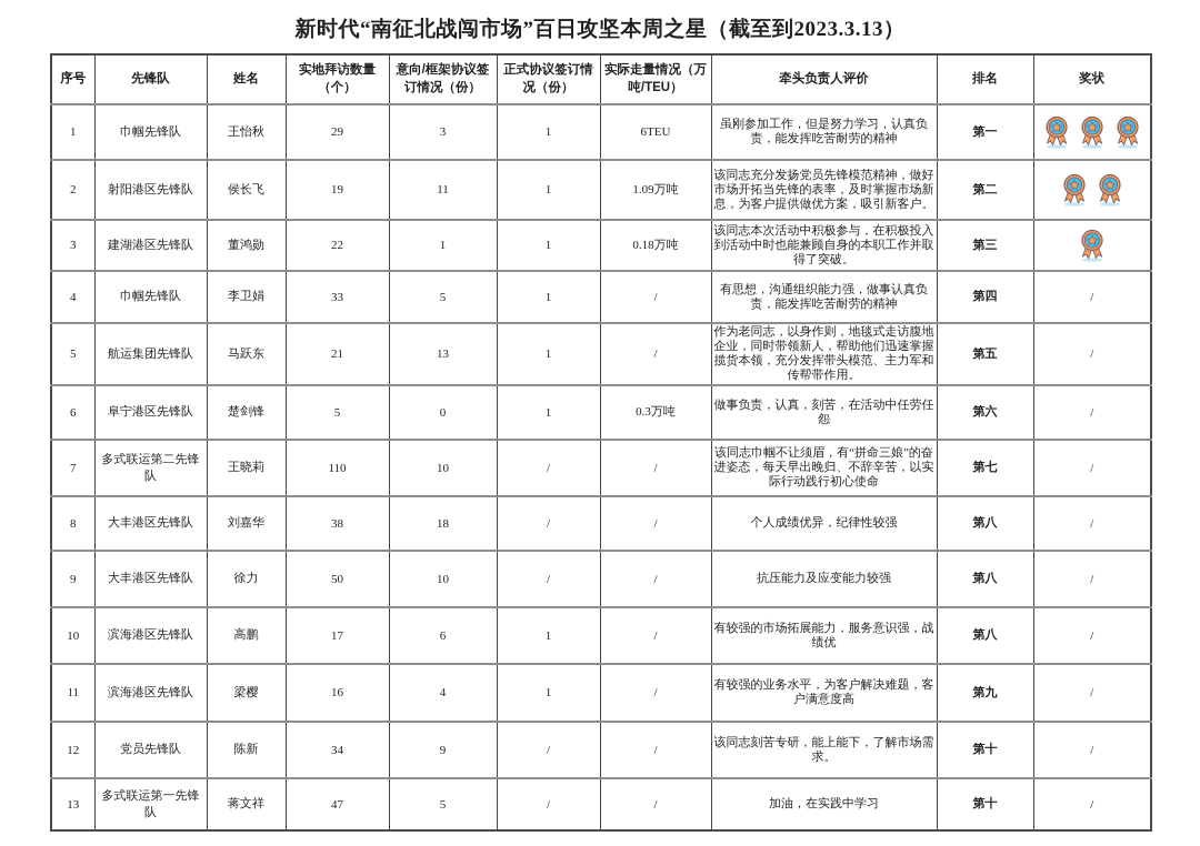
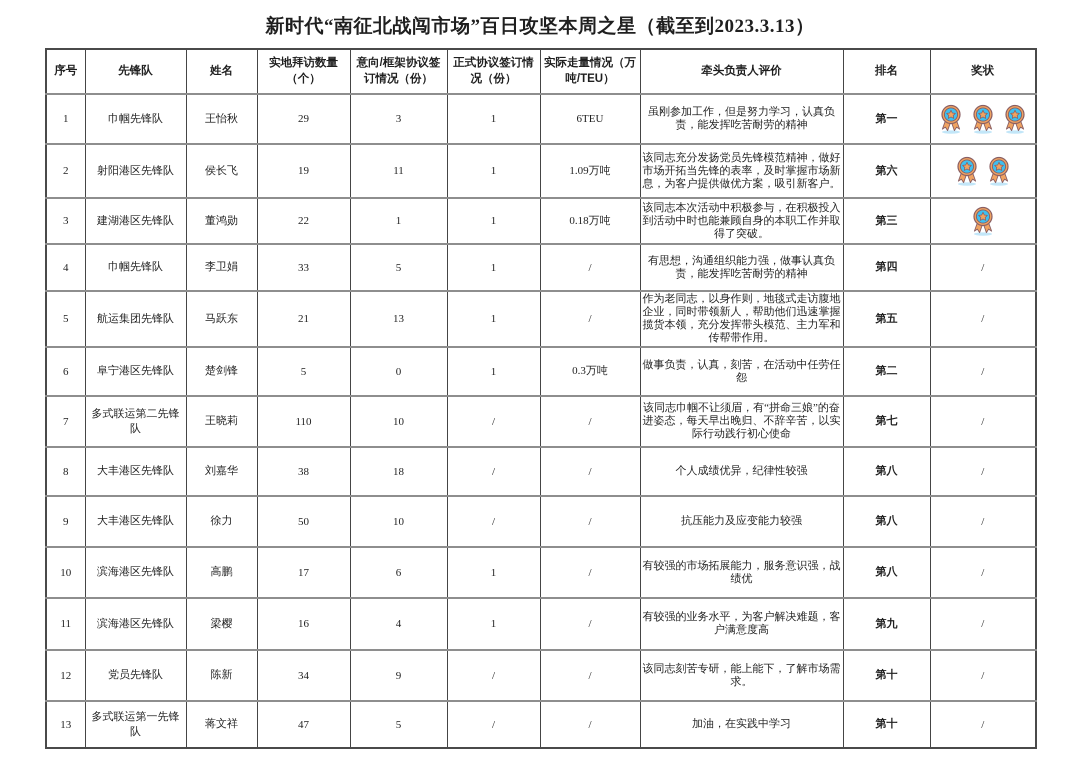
  新时代“南征北战闯市场”百日攻坚本周之星（截至到2023.3.13）
  序号	先锋队	姓名	实地拜访数量（个）	意向/框架协议签订情况（份）	正式协议签订情况（份）	实际走量情况（万吨/TEU）	牵头负责人评价	排名	奖状
  1	巾帼先锋队	王怡秋	29	3	1	6TEU	虽刚参加工作，但是努力学习，认真负责，能发挥吃苦耐劳的精神	第一
- 2	射阳港区先锋队	侯长飞	19	11	1	1.09万吨	该同志充分发扬党员先锋模范精神，做好市场开拓当先锋的表率，及时掌握市场新息，为客户提供做优方案，吸引新客户。	第二
+ 2	射阳港区先锋队	侯长飞	19	11	1	1.09万吨	该同志充分发扬党员先锋模范精神，做好市场开拓当先锋的表率，及时掌握市场新息，为客户提供做优方案，吸引新客户。	第六
  3	建湖港区先锋队	董鸿勋	22	1	1	0.18万吨	该同志本次活动中积极参与，在积极投入到活动中时也能兼顾自身的本职工作并取得了突破。	第三
  4	巾帼先锋队	李卫娟	33	5	1	/	有思想，沟通组织能力强，做事认真负责，能发挥吃苦耐劳的精神	第四	/
  5	航运集团先锋队	马跃东	21	13	1	/	作为老同志，以身作则，地毯式走访腹地企业，同时带领新人，帮助他们迅速掌握揽货本领，充分发挥带头模范、主力军和传帮带作用。	第五	/
- 6	阜宁港区先锋队	楚剑锋	5	0	1	0.3万吨	做事负责，认真，刻苦，在活动中任劳任怨	第六	/
+ 6	阜宁港区先锋队	楚剑锋	5	0	1	0.3万吨	做事负责，认真，刻苦，在活动中任劳任怨	第二	/
  7	多式联运第二先锋队	王晓莉	110	10	/	/	该同志巾帼不让须眉，有“拼命三娘”的奋进姿态，每天早出晚归、不辞辛苦，以实际行动践行初心使命	第七	/
  8	大丰港区先锋队	刘嘉华	38	18	/	/	个人成绩优异，纪律性较强	第八	/
  9	大丰港区先锋队	徐力	50	10	/	/	抗压能力及应变能力较强	第八	/
  10	滨海港区先锋队	高鹏	17	6	1	/	有较强的市场拓展能力，服务意识强，战绩优	第八	/
  11	滨海港区先锋队	梁樱	16	4	1	/	有较强的业务水平，为客户解决难题，客户满意度高	第九	/
  12	党员先锋队	陈新	34	9	/	/	该同志刻苦专研，能上能下，了解市场需求。	第十	/
  13	多式联运第一先锋队	蒋文祥	47	5	/	/	加油，在实践中学习	第十	/
